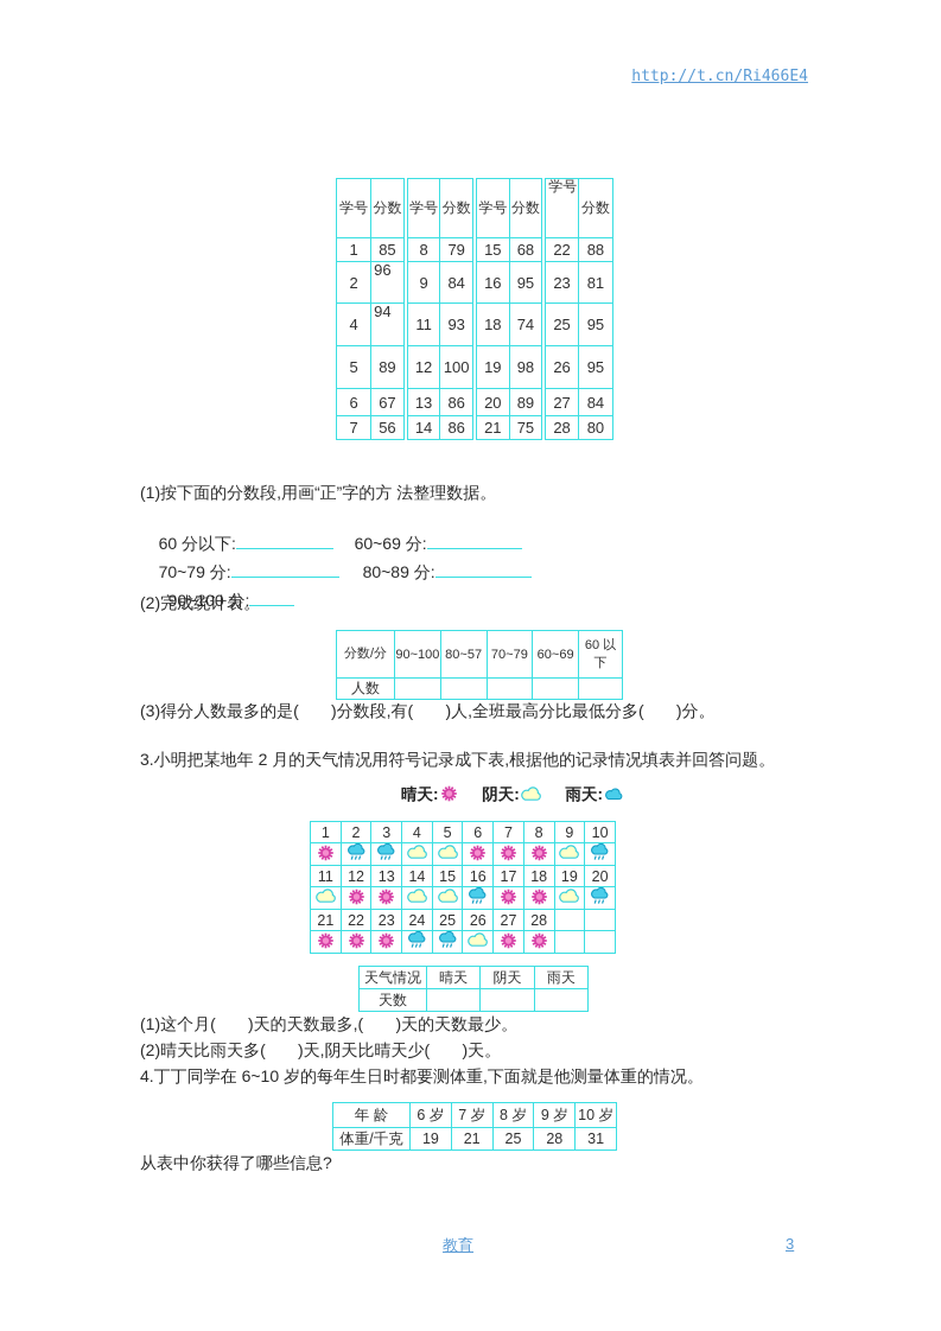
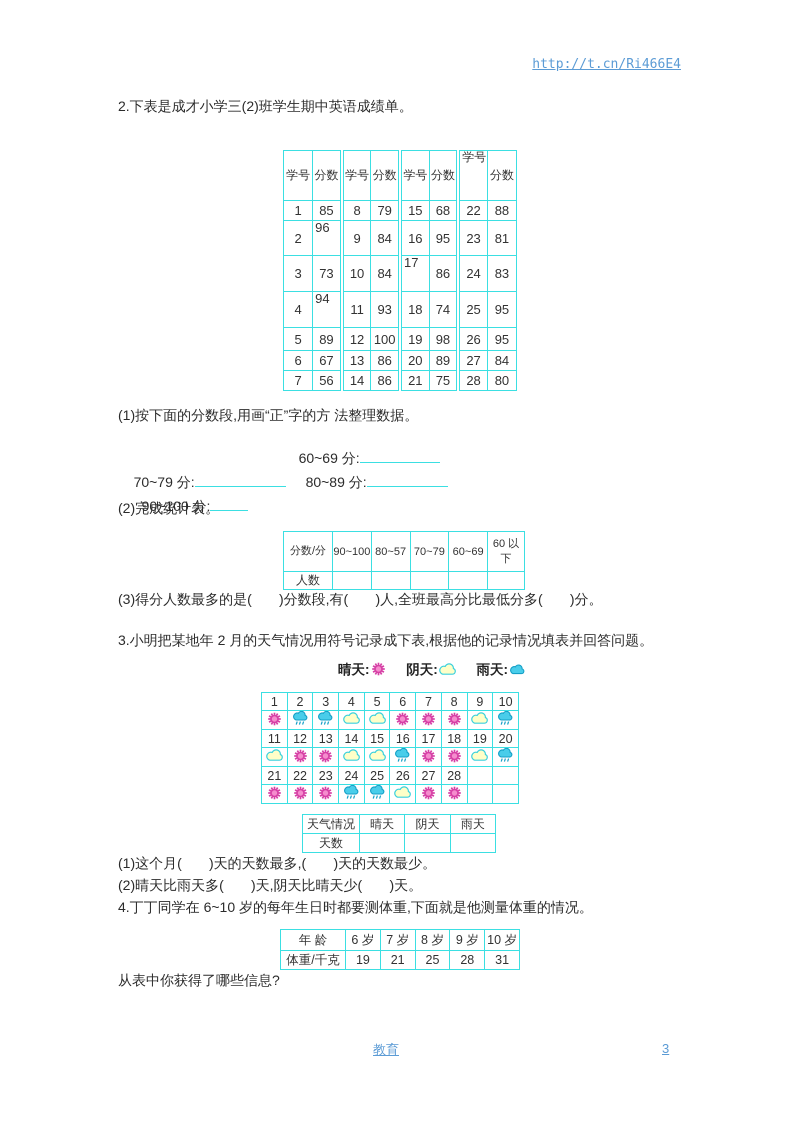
  http://t.cn/Ri466E4
+ 2.下表是成才小学三(2)班学生期中英语成绩单。
  学号	分数	学号	分数	学号	分数	学号	分数
  1	85	8	79	15	68	22	88
  2	96	9	84	16	95	23	81
+ 3	73	10	84	17	86	24	83
  4	94	11	93	18	74	25	95
  5	89	12	100	19	98	26	95
  6	67	13	86	20	89	27	84
  7	56	14	86	21	75	28	80
  (1)按下面的分数段,用画“正”字的方 法整理数据。
- 60 分以下:
  60~69 分:
  70~79 分:
  80~89 分:
  90~100 分:
  (2)完成统计表。
  分数/分	90~100	80~57	70~79	60~69	60 以下
  人数
  (3)得分人数最多的是( )分数段,有( )人,全班最高分比最低分多( )分。
  3.小明把某地年 2 月的天气情况用符号记录成下表,根据他的记录情况填表并回答问题。
  晴天: 阴天: 雨天:
  1	2	3	4	5	6	7	8	9	10
  11	12	13	14	15	16	17	18	19	20
  21	22	23	24	25	26	27	28
  天气情况	晴天	阴天	雨天
  天数
  (1)这个月( )天的天数最多,( )天的天数最少。
  (2)晴天比雨天多( )天,阴天比晴天少( )天。
  4.丁丁同学在 6~10 岁的每年生日时都要测体重,下面就是他测量体重的情况。
  年 龄	6 岁	7 岁	8 岁	9 岁	10 岁
  体重/千克	19	21	25	28	31
  从表中你获得了哪些信息?
  教育
  3
